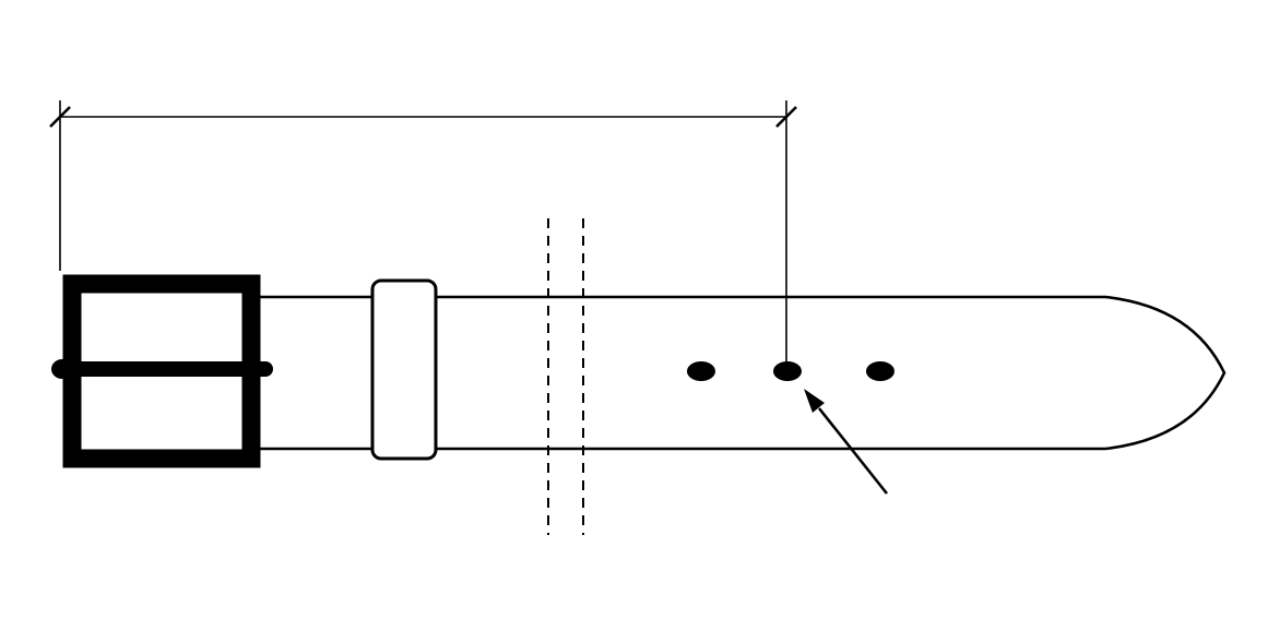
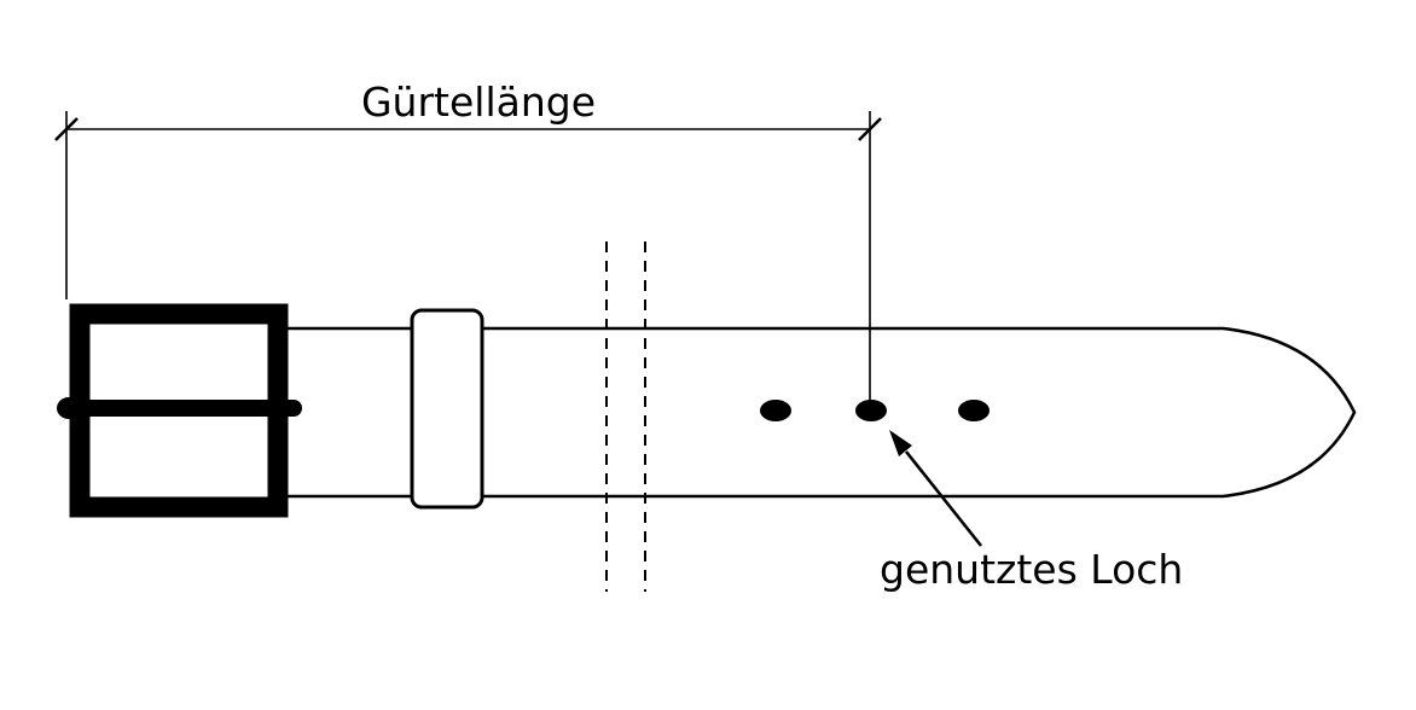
+ Gürtellänge
+ genutztes Loch
